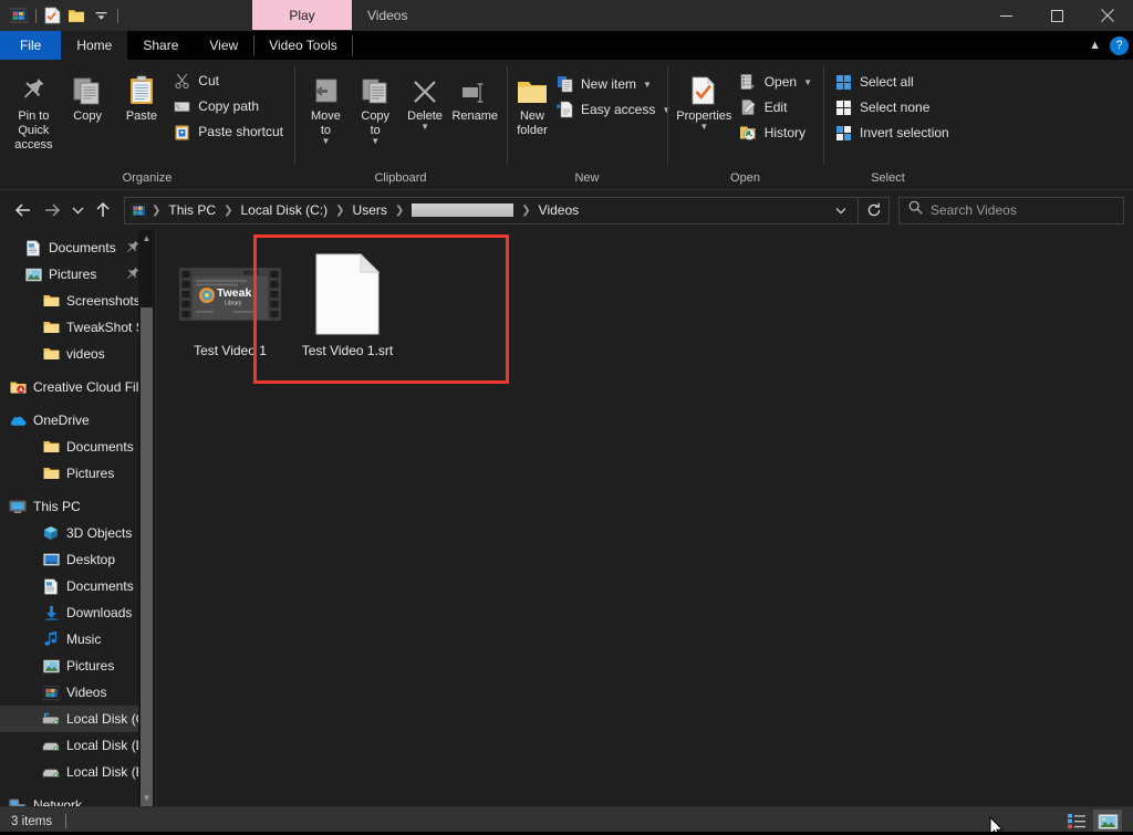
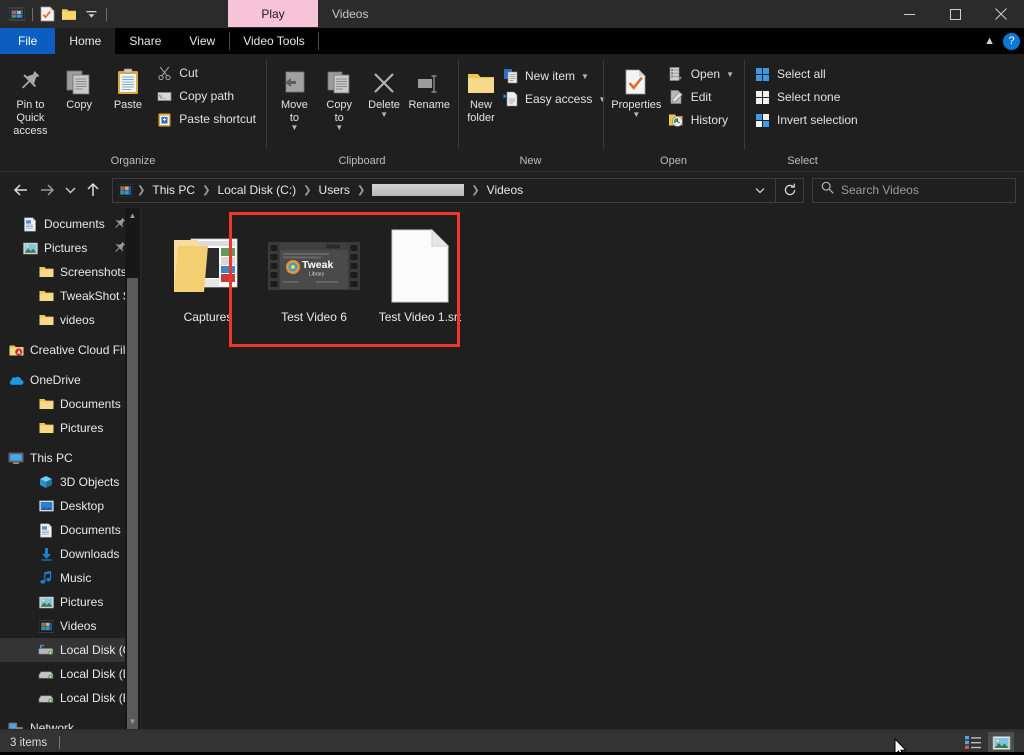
  Play
  Videos
  File
  Home
  Share
  View
  Video Tools
  ▲
  ?
  Pin to Quick
  access
  Copy
  Paste
  Cut
  Copy path
  Paste shortcut
  Organize
  Move
  to
  ▼
  Copy
  to
  ▼
  Delete
  ▼
  Rename
  Clipboard
  New
  folder
  New item
  ▼
  Easy access
  New
  Properties
  ▼
  Open
  ▼
  Edit
  History
  Open
  Select all
  Select none
  Invert selection
  Select
  ❯
  This PC
  ❯
  Local Disk (C:)
  ❯
  Users
  ❯
  ❯
  Videos
  Search Videos
  Documents
  Pictures
  Screenshots
  videos
  Creative Cloud Fi
  OneDrive
  Documents
  Pictures
  This PC
  3D Objects
  Desktop
  Documents
  Downloads
  Music
  Pictures
  Videos
  Local Disk (
  Local Disk (
  Local Disk (
  Network
  ▲
  ▼
+ Captures
  Tweak
- Test Video 1
+ Test Video 6
  Test Video 1.srt
  3 items
